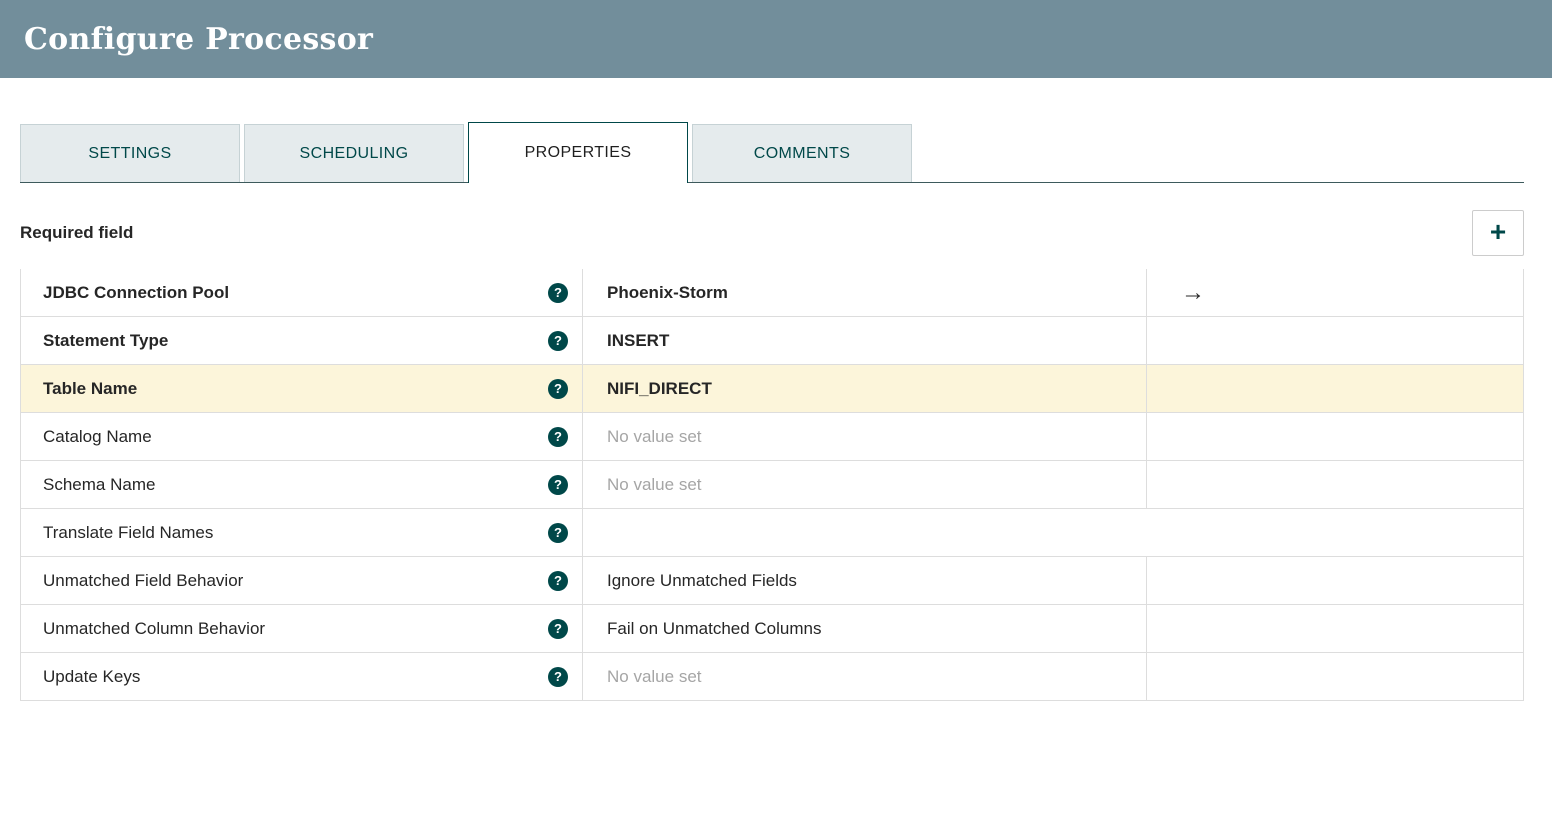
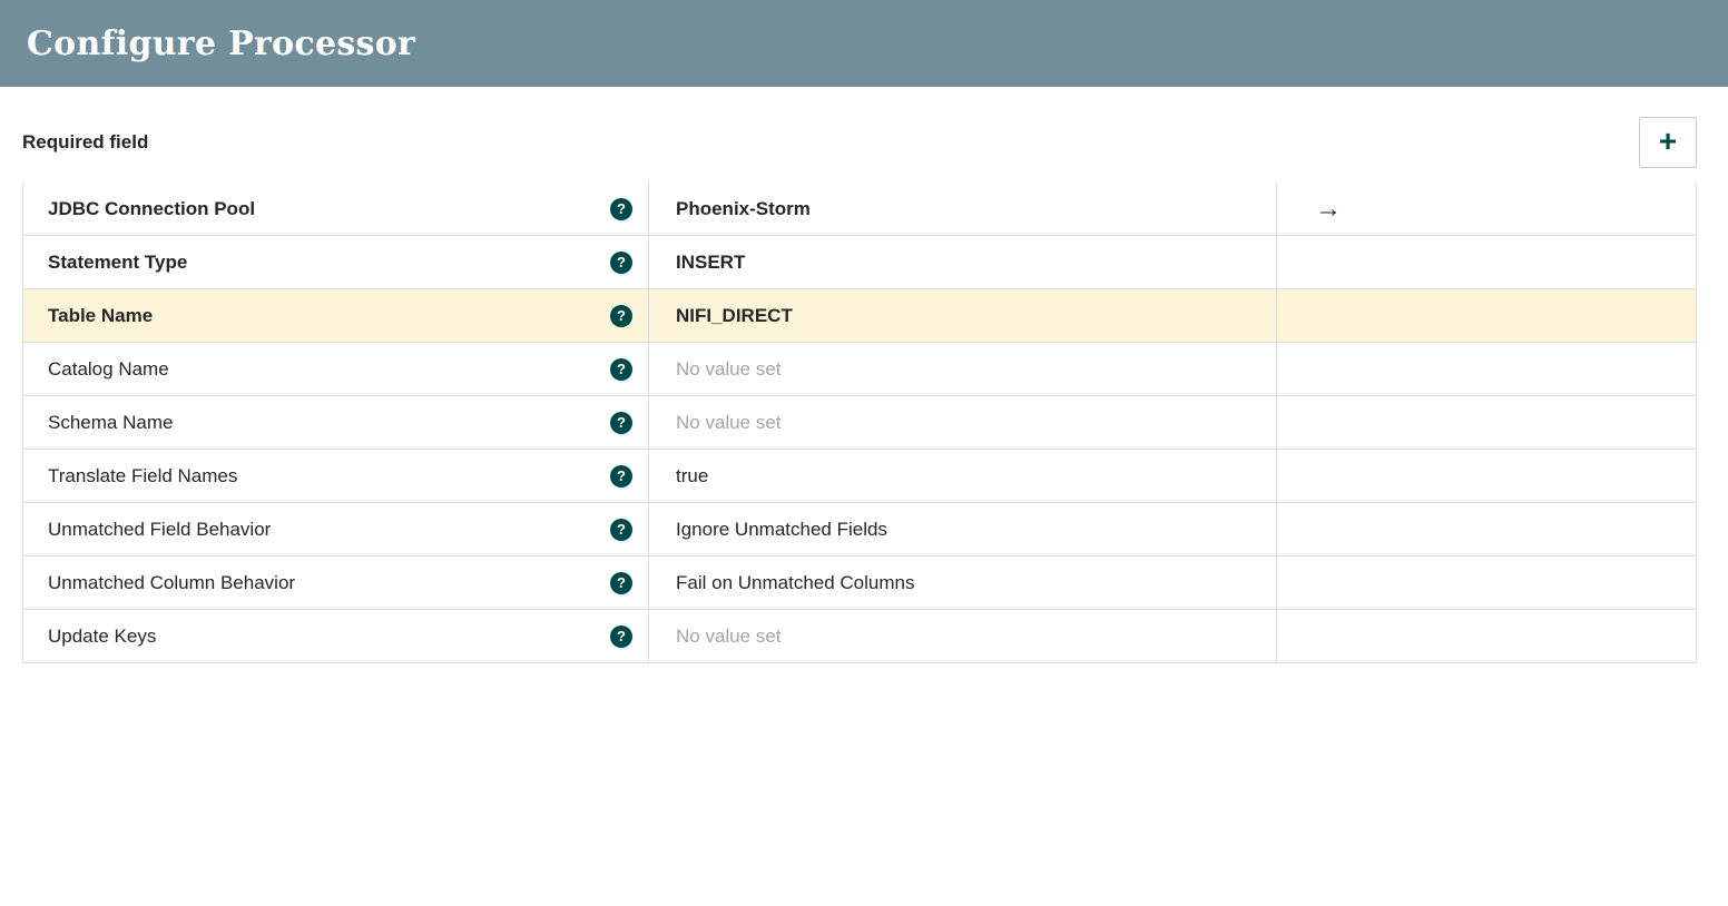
  Configure Processor
- SETTINGS
- SCHEDULING
- PROPERTIES
- COMMENTS
  Required field
  +
  JDBC Connection Pool
  ?
  Phoenix-Storm
  →
  Statement Type
  ?
  INSERT
  Table Name
  ?
  NIFI_DIRECT
  Catalog Name
  ?
  No value set
  Schema Name
  ?
  No value set
  Translate Field Names
  ?
+ true
  Unmatched Field Behavior
  ?
  Ignore Unmatched Fields
  Unmatched Column Behavior
  ?
  Fail on Unmatched Columns
  Update Keys
  ?
  No value set
